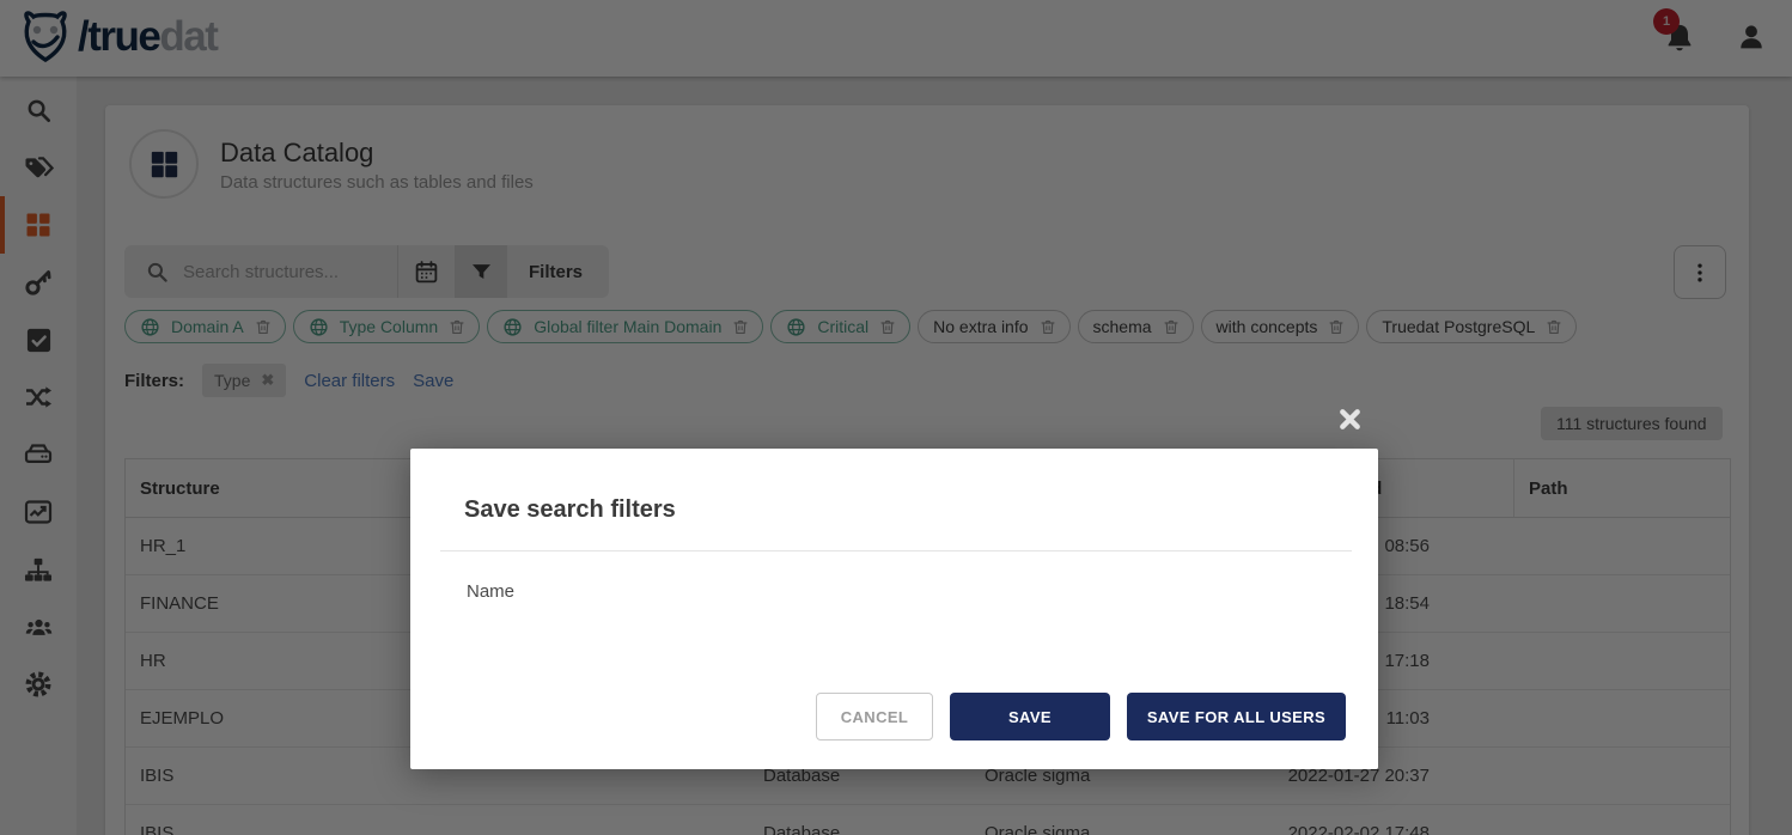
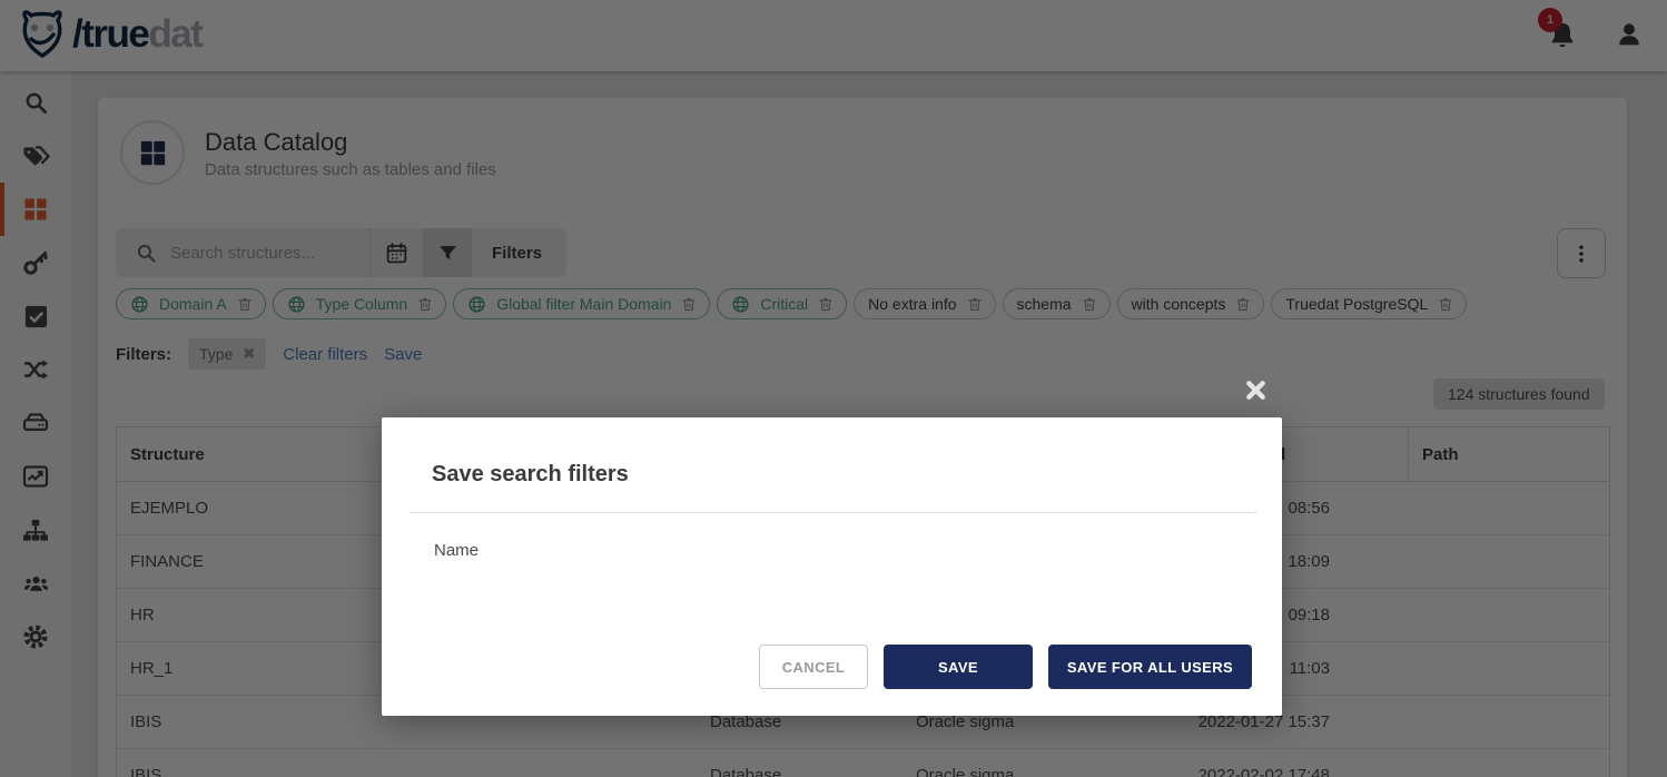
  /truedat
  1
  Data Catalog
  Data structures such as tables and files
  Search structures...
  Filters
  Domain A
  Type Column
  Global filter Main Domain
  Critical
  No extra info
  schema
  with concepts
  Truedat PostgreSQL
  Filters:
  Type
  ✖
  Clear filters
  Save
- 111 structures found
+ 124 structures found
  Structure
  Path
- HR_1
+ EJEMPLO
  08:56
  FINANCE
- 18:54
+ 18:09
  HR
- 17:18
+ 09:18
- EJEMPLO
+ HR_1
  11:03
  IBIS
  Database
  Oracle sigma
- 2022-01-27 20:37
+ 2022-01-27 15:37
  IBIS
  Database
  Oracle sigma
  2022-02-02 17:48
  Save search filters
  Name
  CANCEL
  SAVE
  SAVE FOR ALL USERS
